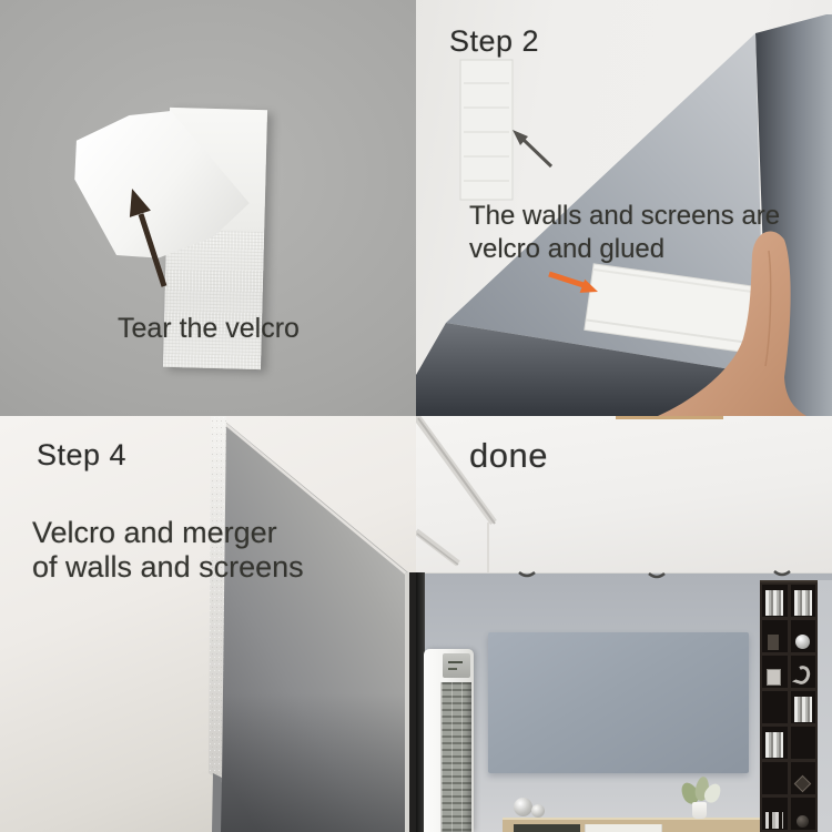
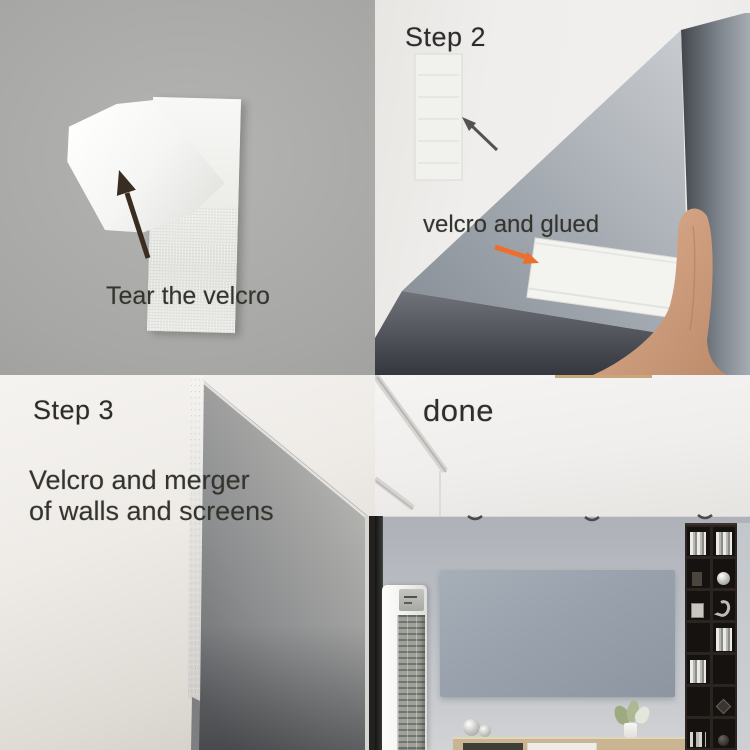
  Tear the velcro
  Step 2
- The walls and screens are
  velcro and glued
- Step 4
+ Step 3
  Velcro and merger
  of walls and screens
  done
